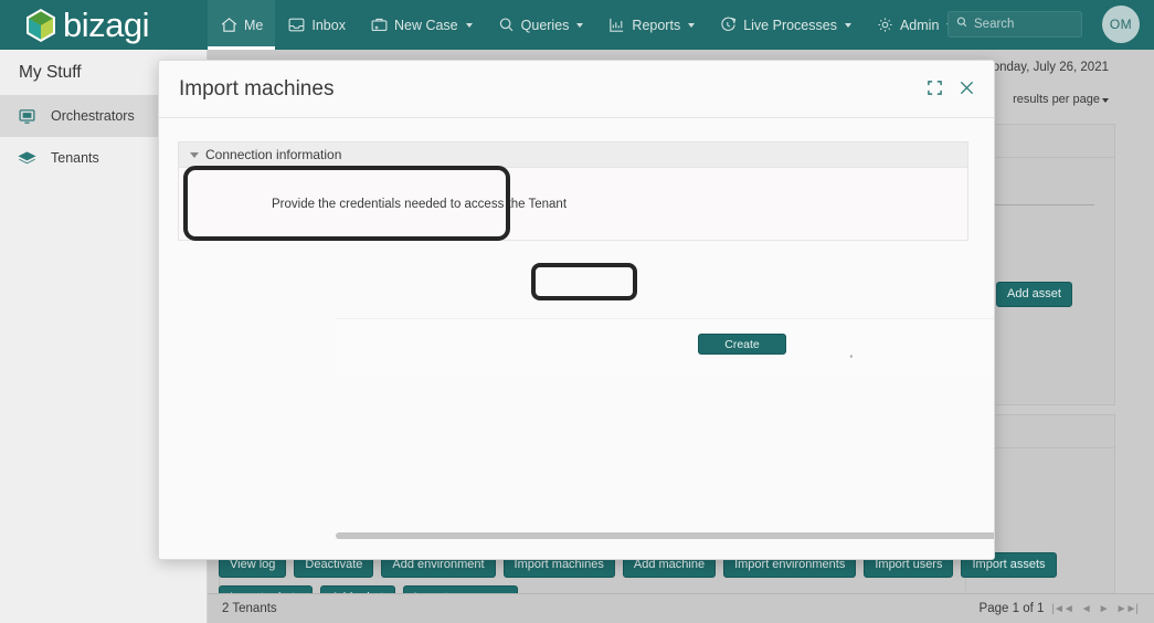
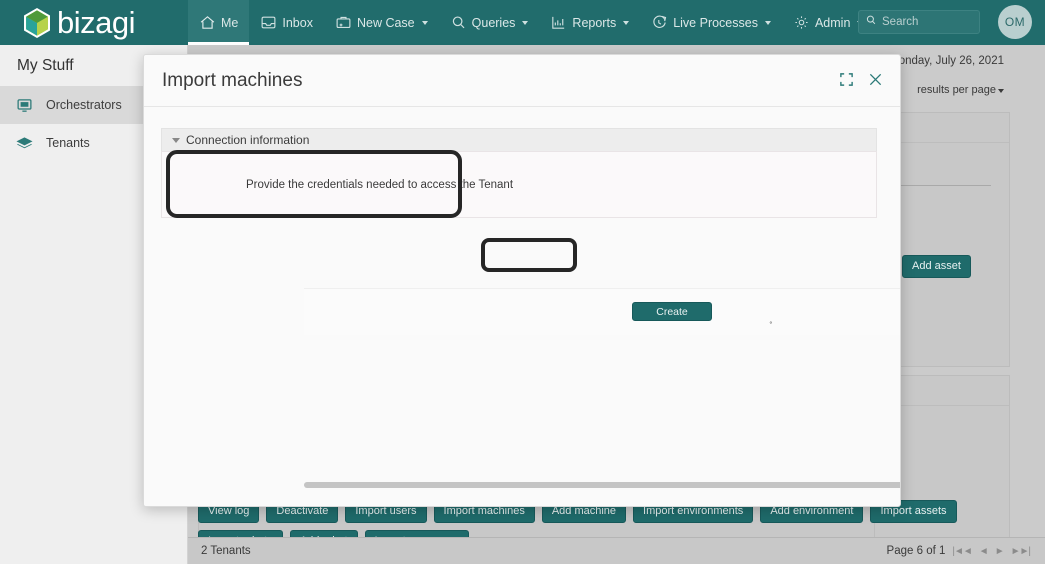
  bizagi
  Me
  Inbox
  New Case
  Queries
  Reports
  Live Processes
  Admin
  Search
  OM
  My Stuff
  Orchestrators
  Tenants
  onday, July 26, 2021
  results per page
  Add asset
  View log
  Deactivate
- Add environment
+ Import users
  Import machines
  Add machine
  Import environments
- Import users
+ Add environment
  Import assets
  2 Tenants
- Page 1 of 1
+ Page 6 of 1
  |◄◄
  ◄
  ►
  ►►|
  Import machines
  Connection information
  Provide the credentials needed to access the Tenant
  Create
  ˳
